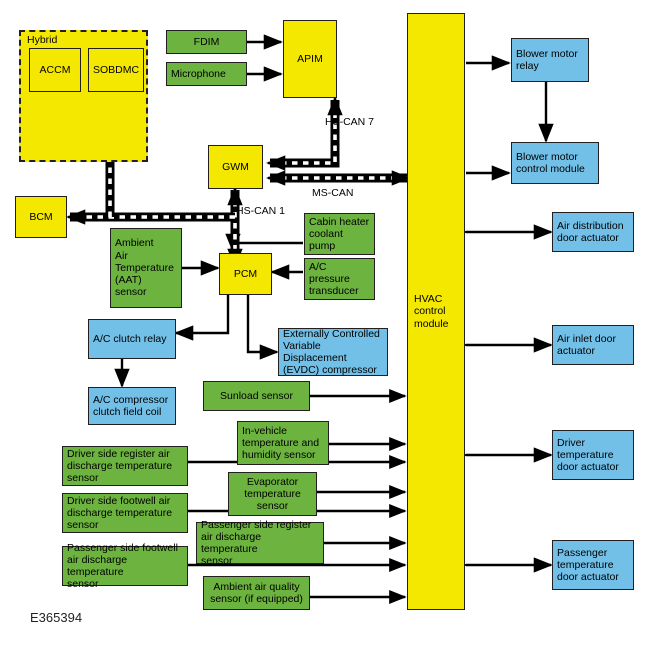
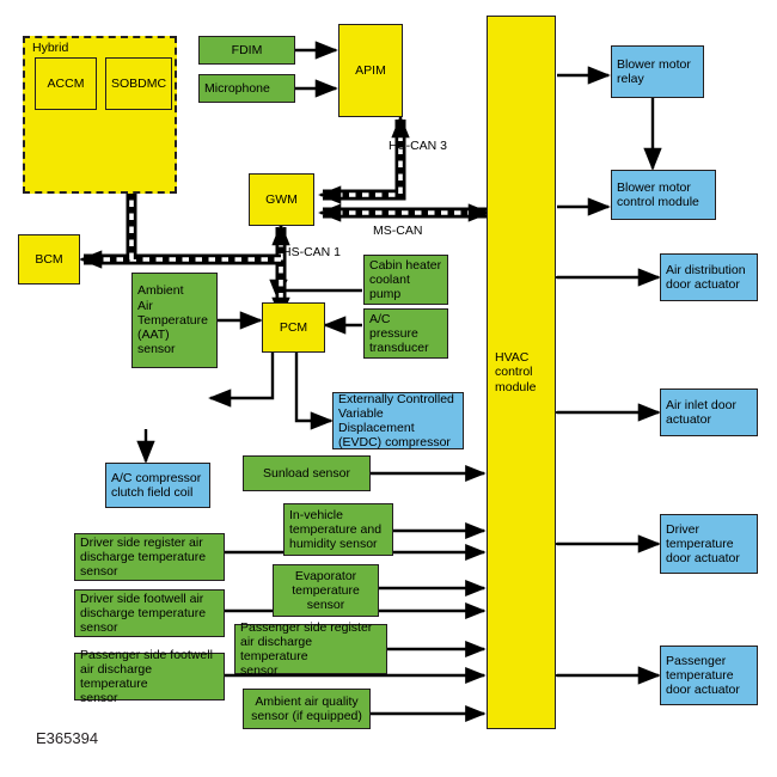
  Hybrid
  ACCM
  SOBDMC
  BCM
  FDIM
  Microphone
  APIM
  GWM
- HS-CAN 7
+ HS-CAN 3
  MS-CAN
  HS-CAN 1
  Ambient
  Air
  Temperature
  (AAT)
  sensor
  PCM
  Cabin heater
  coolant pump
  A/C pressure
  transducer
- A/C clutch relay
  A/C compressor
  clutch field coil
  Externally Controlled
  Variable Displacement
  (EVDC) compressor
  HVAC
  control
  module
  Blower motor
  relay
  Blower motor
  control module
  Air distribution
  door actuator
  Air inlet door
  actuator
  Driver
  temperature
  door actuator
  Passenger
  temperature
  door actuator
  Sunload sensor
  In-vehicle
  temperature and
  humidity sensor
  Evaporator
  temperature
  sensor
  Driver side register air
  discharge temperature
  sensor
  Driver side footwell air
  discharge temperature
  sensor
  Passenger side footwell
  air discharge temperature
  sensor
  Passenger side register
  air discharge temperature
  sensor
  Ambient air quality
  sensor (if equipped)
  E365394
